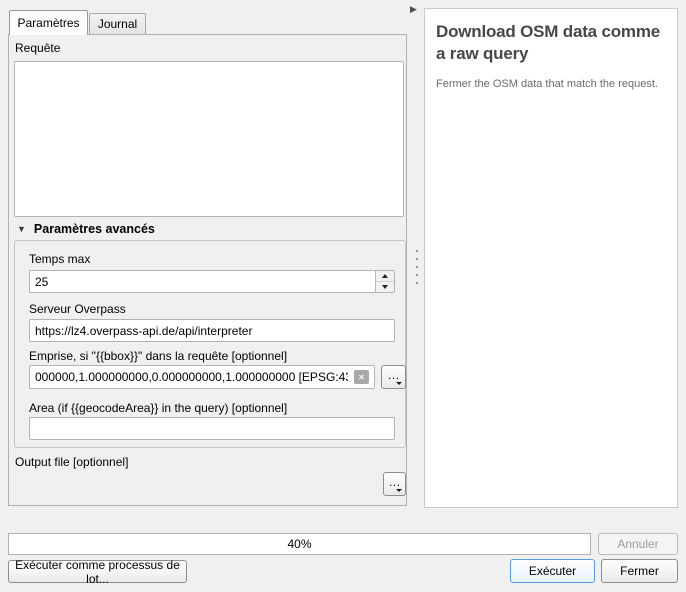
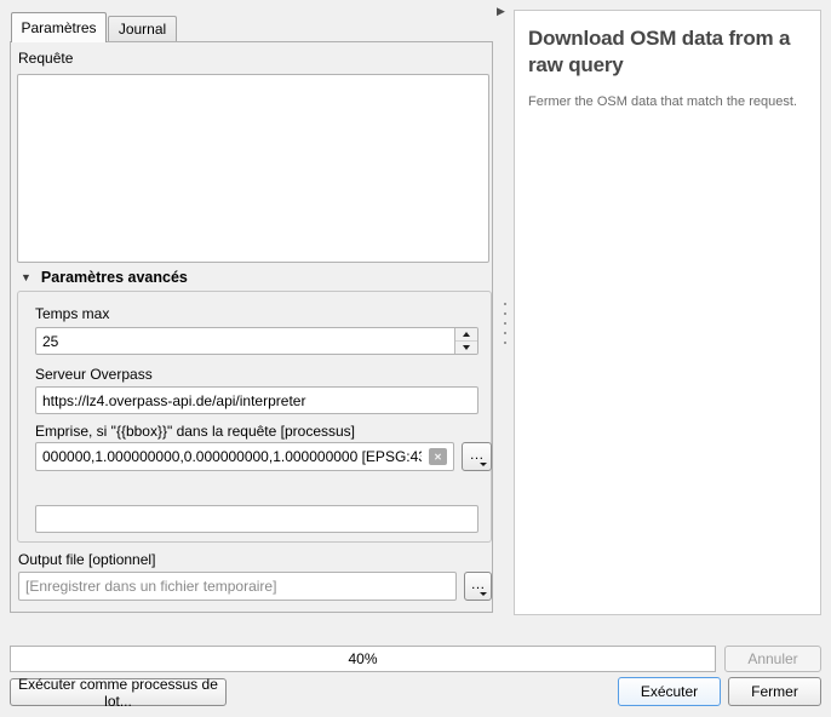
  Paramètres
  Journal
  Requête
  ▼
  Paramètres avancés
  Temps max
  25
  Serveur Overpass
  https://lz4.overpass-api.de/api/interpreter
- Emprise, si "{{bbox}}" dans la requête [optionnel]
+ Emprise, si "{{bbox}}" dans la requête [processus]
  000000,1.000000000,0.000000000,1.000000000 [EPSG:4
  ✕
  …
- Area (if {{geocodeArea}} in the query) [optionnel]
  Output file [optionnel]
+ [Enregistrer dans un fichier temporaire]
  …
  ▶
- Download OSM data comme a raw query
+ Download OSM data from a raw query
  Fermer the OSM data that match the request.
  40%
  Annuler
  Exécuter comme processus de lot...
  Exécuter
  Fermer
